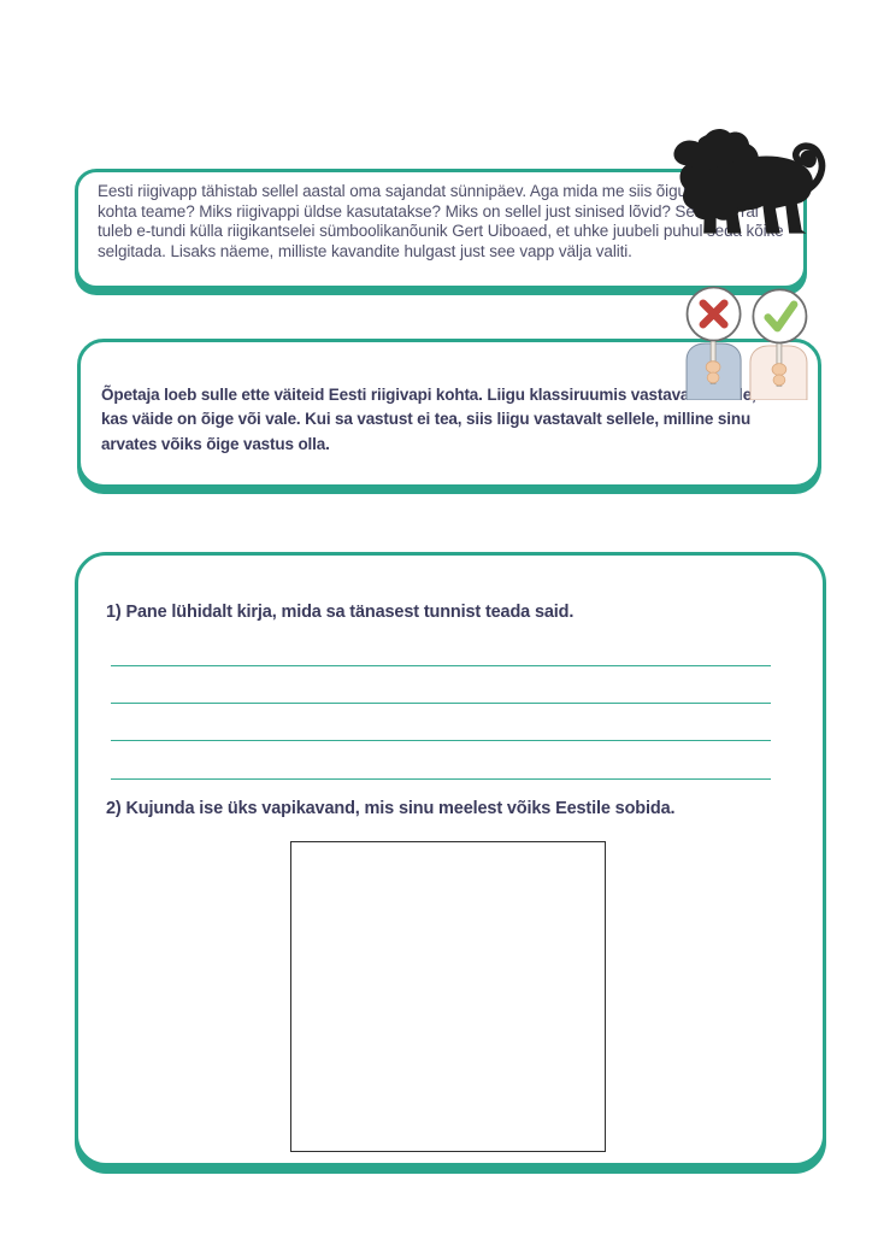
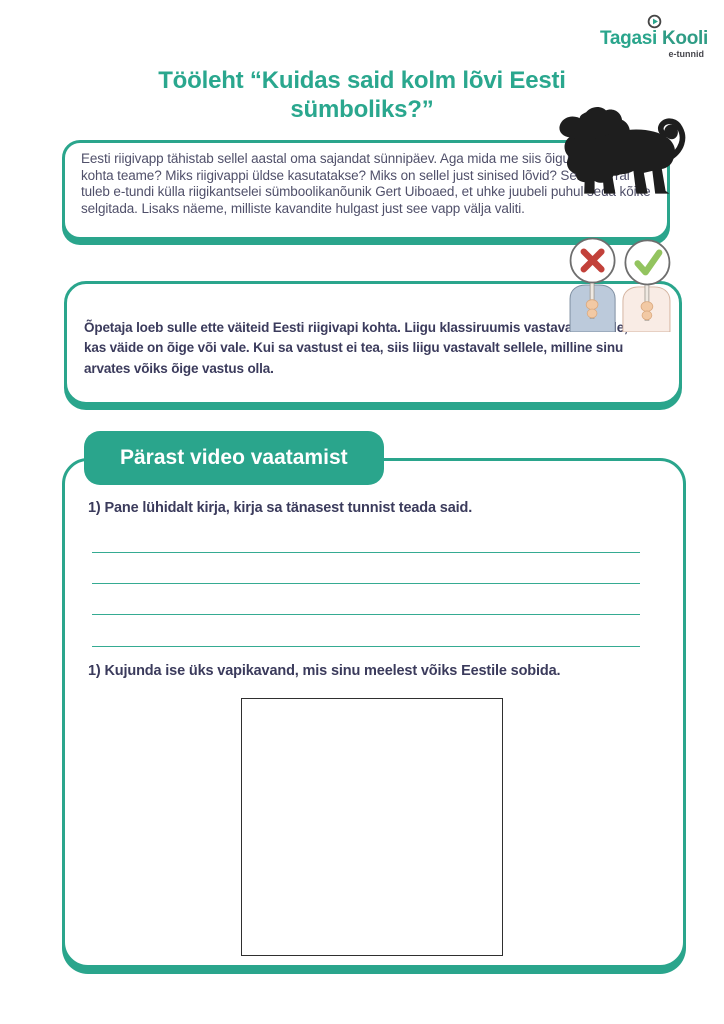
+ Tagasi Kooli
+ e-tunnid
+ Tööleht “Kuidas said kolm lõvi Eesti sümboliks?”
  Eesti riigivapp tähistab sellel aastal oma sajandat sünnipäev. Aga mida me siis õigu kohta teame? Miks riigivappi üldse kasutatakse? Miks on sellel just sinised lõvid? Seal tuleb e-tundi külla riigikantselei sümboolikanõunik Gert Uiboaed, et uhke juubeli puhule kõi selgitada. Lisaks näeme, milliste kavandite hulgast just see vapp välja valiti.
  Õpetaja loeb sulle ette väiteid Eesti riigivapi kohta. Liigu klassiruumis vastavae kas väide on õige või vale. Kui sa vastust ei tea, siis liigu vastavalt sellele, milline sinu arvates võiks õige vastus olla.
+ Pärast video vaatamist
- 1) Pane lühidalt kirja, mida sa tänasest tunnist teada said.
+ 1) Pane lühidalt kirja, kirja sa tänasest tunnist teada said.
- 2) Kujunda ise üks vapikavand, mis sinu meelest võiks Eestile sobida.
+ 1) Kujunda ise üks vapikavand, mis sinu meelest võiks Eestile sobida.
